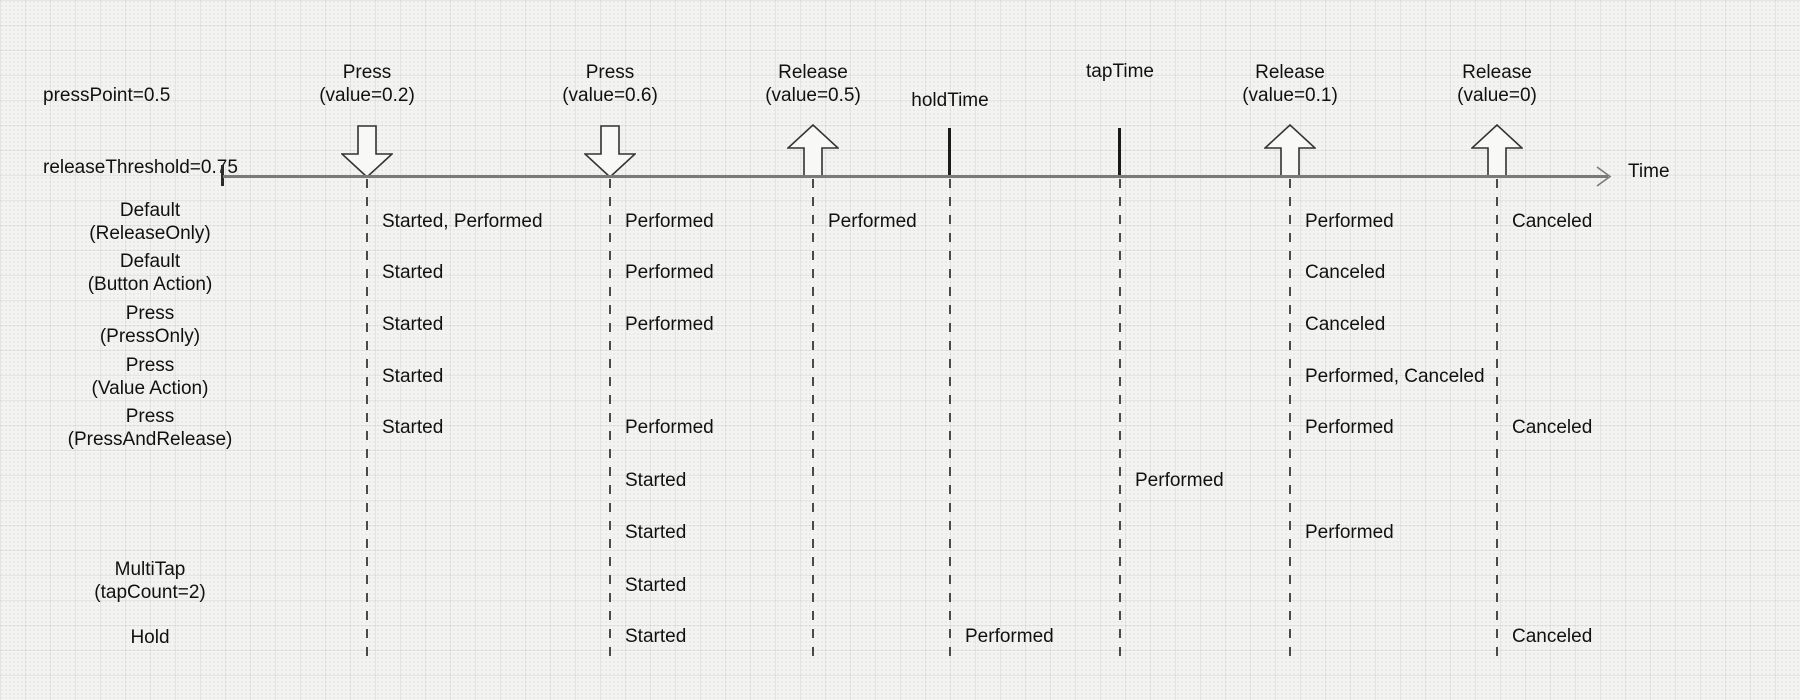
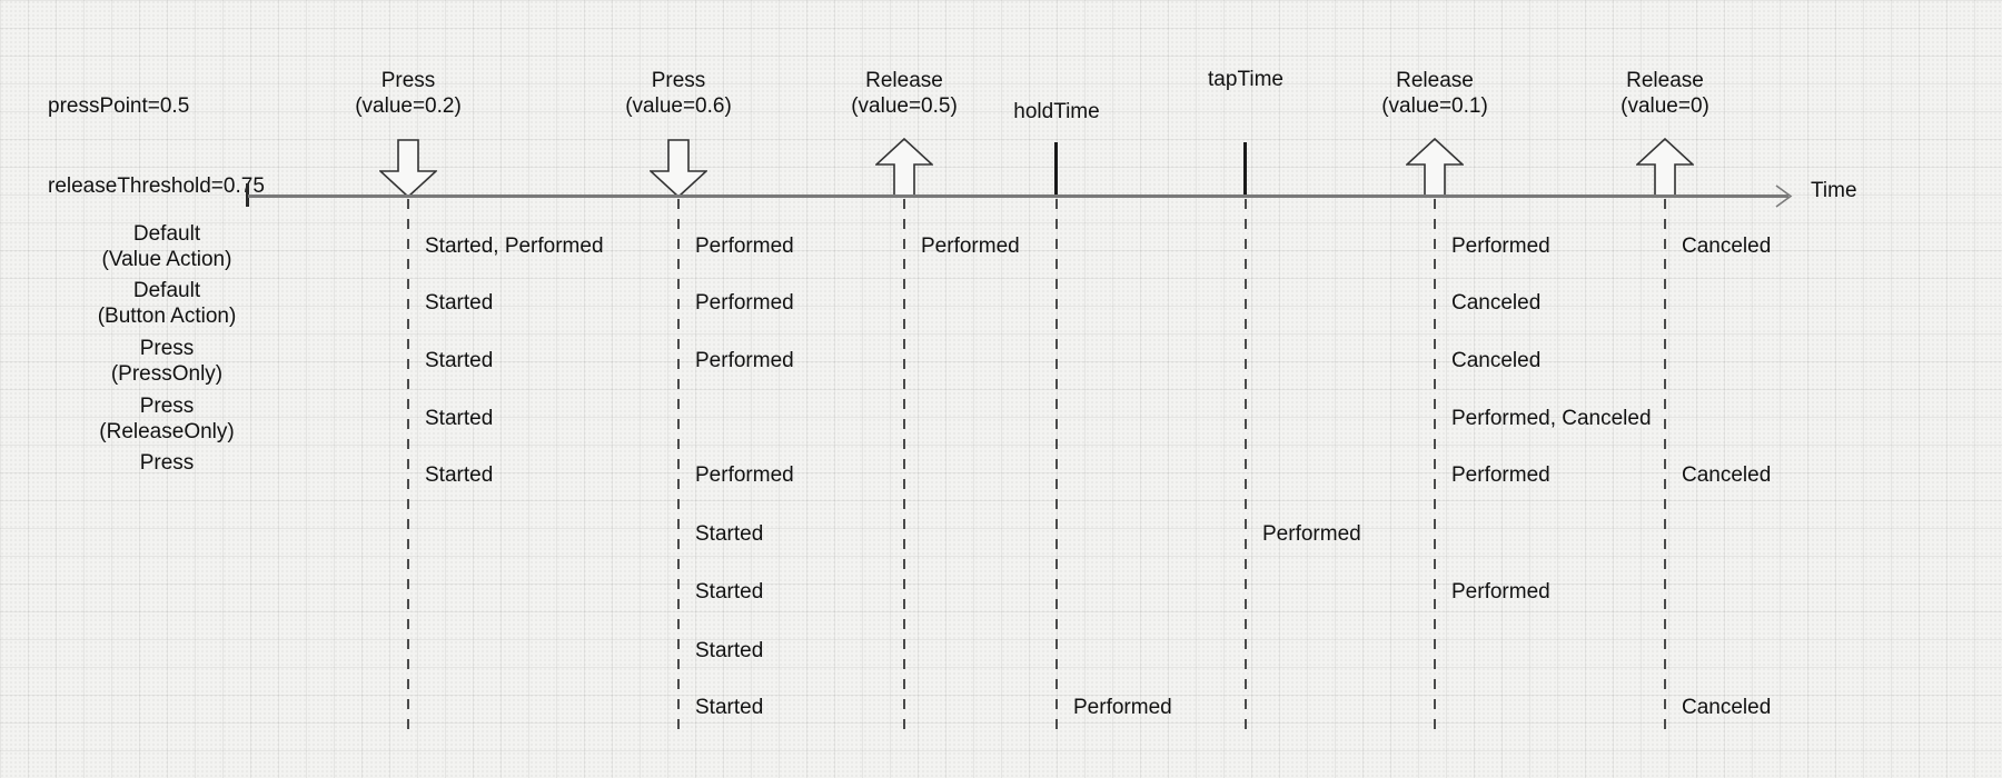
  pressPoint=0.5
  releaseThreshold=0.5
  Press
  (value=0.2)
  Press
  (value=0.6)
  Release
  (value=0.5)
  holdTime
  tapTime
  Release
  (value=0.1)
  Release
  (value=0)
  Time
  Default
- (ReleaseOnly)
+ (Value Action)
  Default
  (Button Action)
  Press
  (PressOnly)
  Press
- (Value Action)
+ (ReleaseOnly)
  Press
- (PressAndRelease)
- MultiTap
- (tapCount=2)
- Hold
  Started, Performed
  Performed
  Performed
  Performed
  Canceled
  Started
  Performed
  Canceled
  Started
  Performed
  Canceled
  Started
  Performed, Canceled
  Started
  Performed
  Performed
  Canceled
  Started
  Performed
  Started
  Performed
  Started
  Started
  Performed
  Canceled
